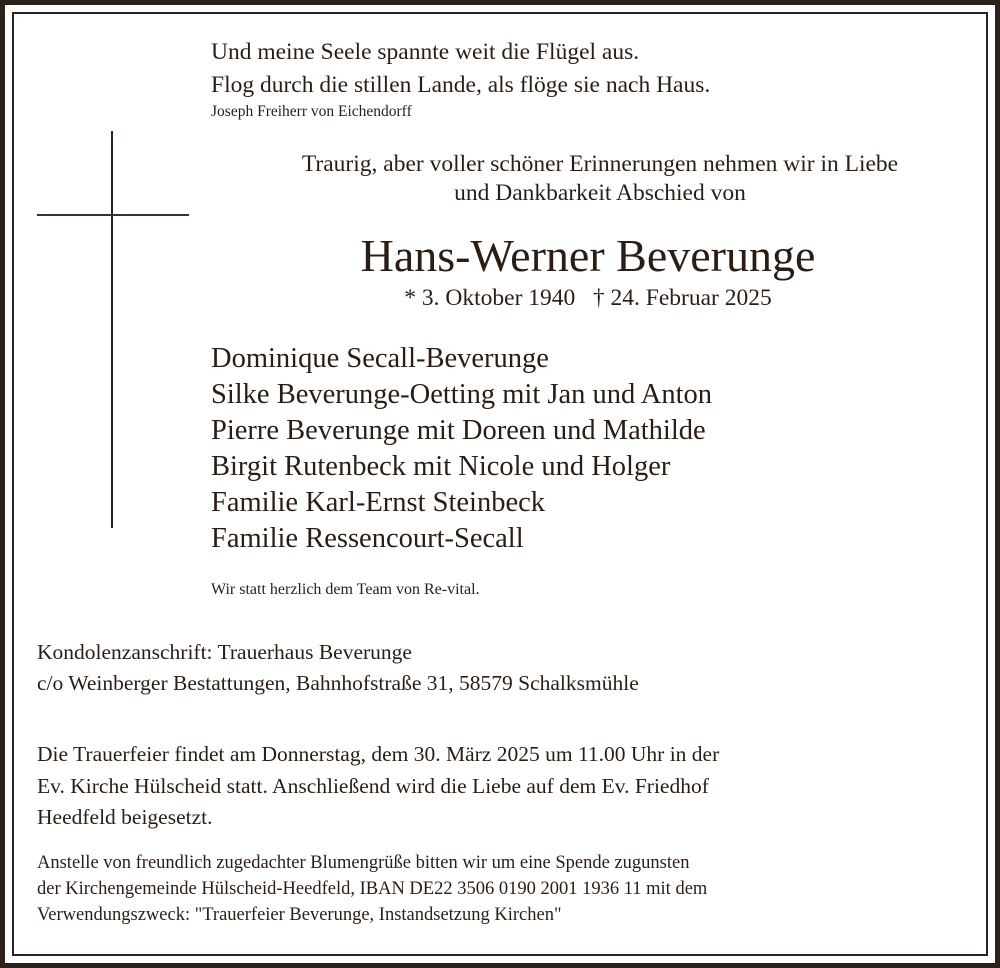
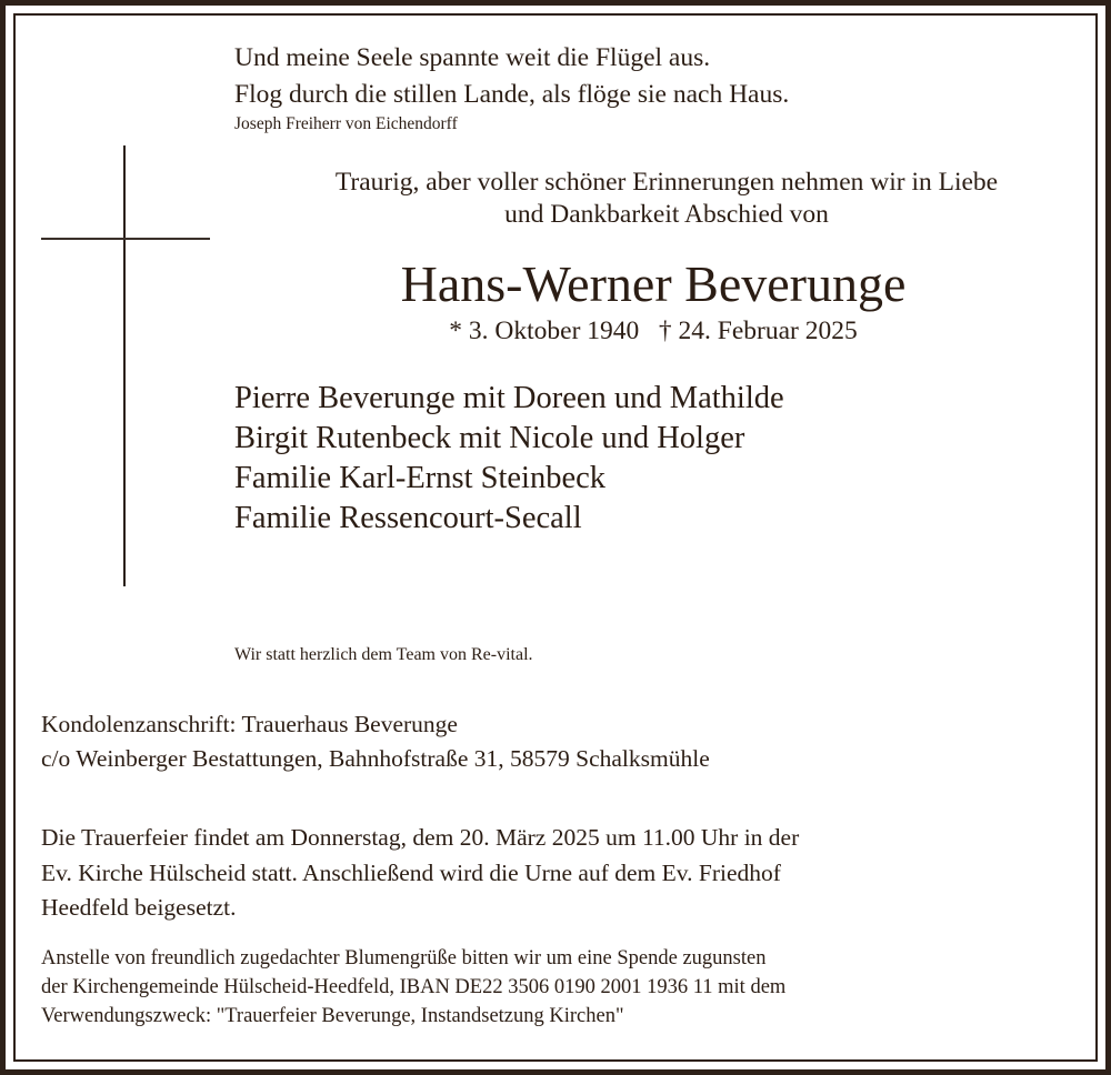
  Und meine Seele spannte weit die Flügel aus.
  Flog durch die stillen Lande, als flöge sie nach Haus.
  Joseph Freiherr von Eichendorff
  Traurig, aber voller schöner Erinnerungen nehmen wir in Liebe
  und Dankbarkeit Abschied von
  Hans-Werner Beverunge
  * 3. Oktober 1940 † 24. Februar 2025
- Dominique Secall-Beverunge
- Silke Beverunge-Oetting mit Jan und Anton
  Pierre Beverunge mit Doreen und Mathilde
  Birgit Rutenbeck mit Nicole und Holger
  Familie Karl-Ernst Steinbeck
  Familie Ressencourt-Secall
  Wir statt herzlich dem Team von Re-vital.
  Kondolenzanschrift: Trauerhaus Beverunge
  c/o Weinberger Bestattungen, Bahnhofstraße 31, 58579 Schalksmühle
- Die Trauerfeier findet am Donnerstag, dem 30. März 2025 um 11.00 Uhr in der
+ Die Trauerfeier findet am Donnerstag, dem 20. März 2025 um 11.00 Uhr in der
- Ev. Kirche Hülscheid statt. Anschließend wird die Liebe auf dem Ev. Friedhof
+ Ev. Kirche Hülscheid statt. Anschließend wird die Urne auf dem Ev. Friedhof
  Heedfeld beigesetzt.
  Anstelle von freundlich zugedachter Blumengrüße bitten wir um eine Spende zugunsten
  der Kirchengemeinde Hülscheid-Heedfeld, IBAN DE22 3506 0190 2001 1936 11 mit dem
  Verwendungszweck: "Trauerfeier Beverunge, Instandsetzung Kirchen"
